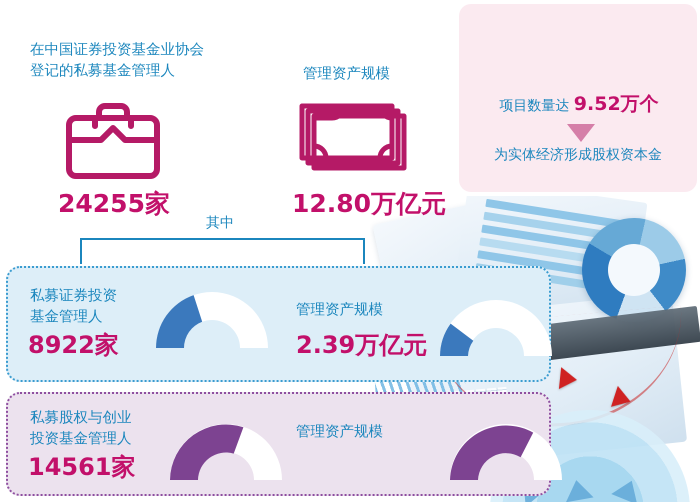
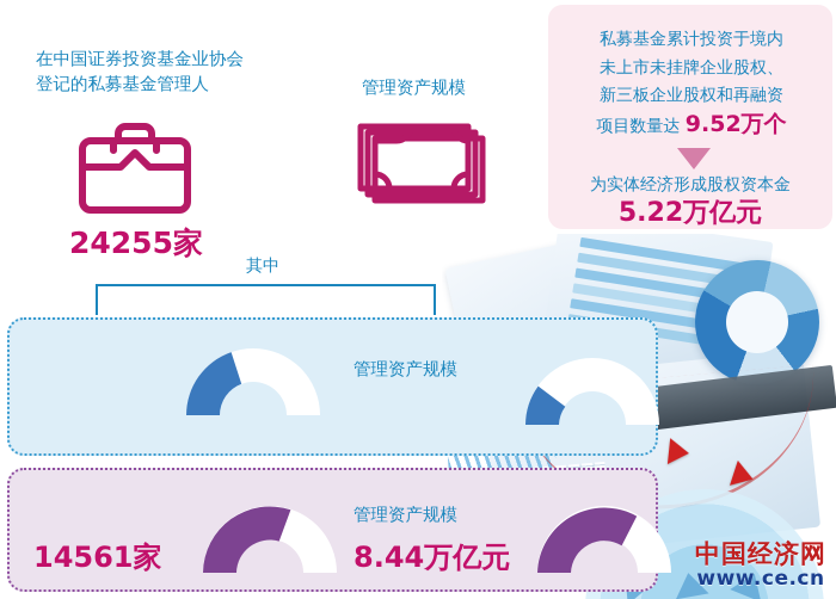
  在中国证券投资基金业协会
  登记的私募基金管理人
  管理资产规模
  24255家
- 12.80万亿元
  其中
- 私募证券投资
- 基金管理人
- 8922家
  管理资产规模
- 2.39万亿元
- 私募股权与创业
- 投资基金管理人
  14561家
  管理资产规模
+ 8.44万亿元
+ 私募基金累计投资于境内
+ 未上市未挂牌企业股权、
+ 新三板企业股权和再融资
  项目数量达 9.52万个
  为实体经济形成股权资本金
+ 5.22万亿元
+ 中国经济网
+ www.ce.cn
